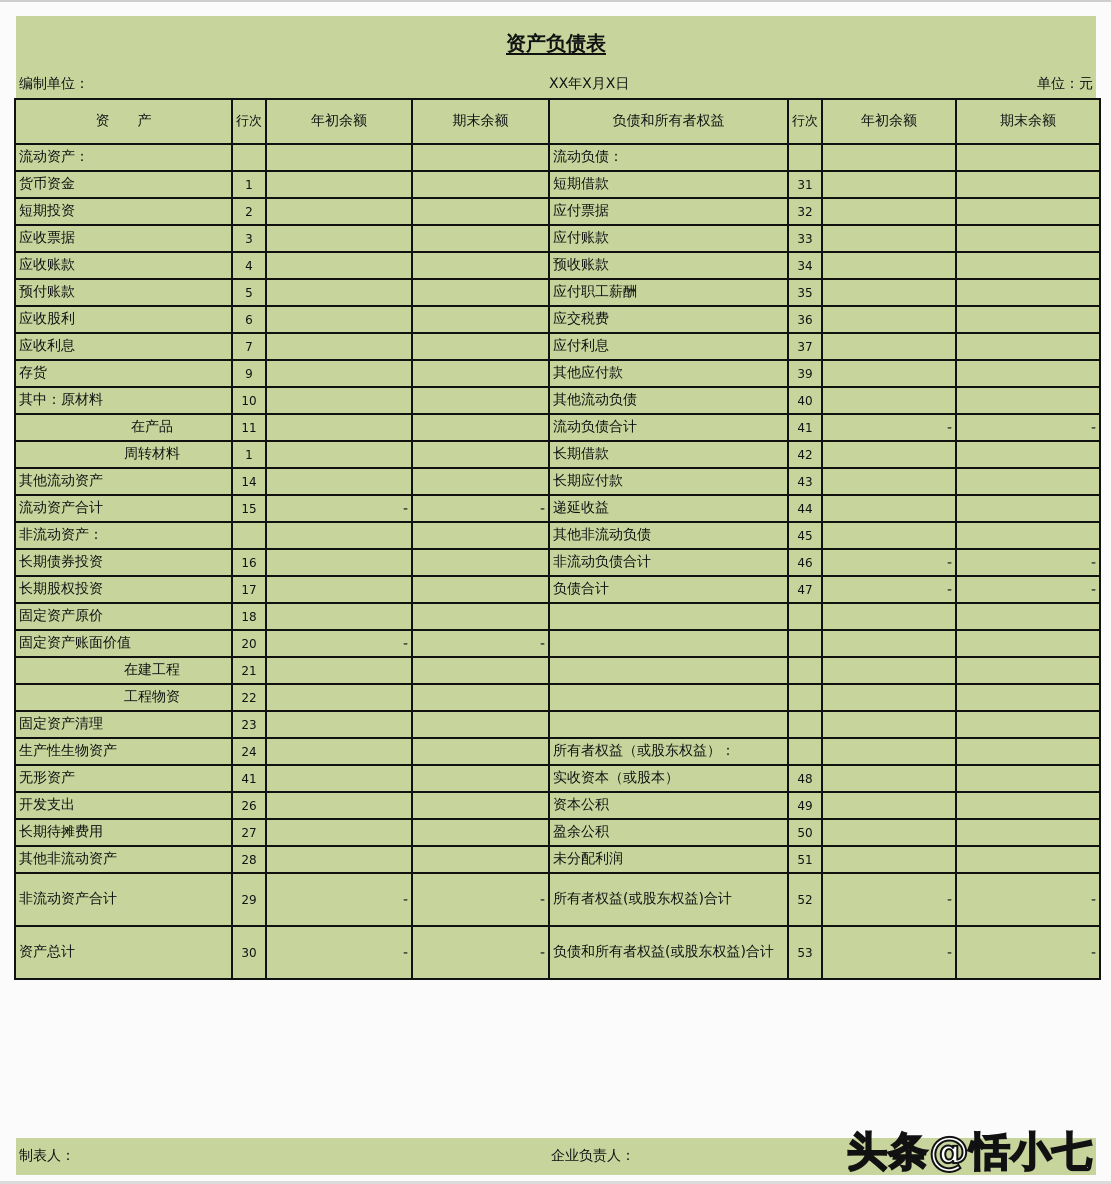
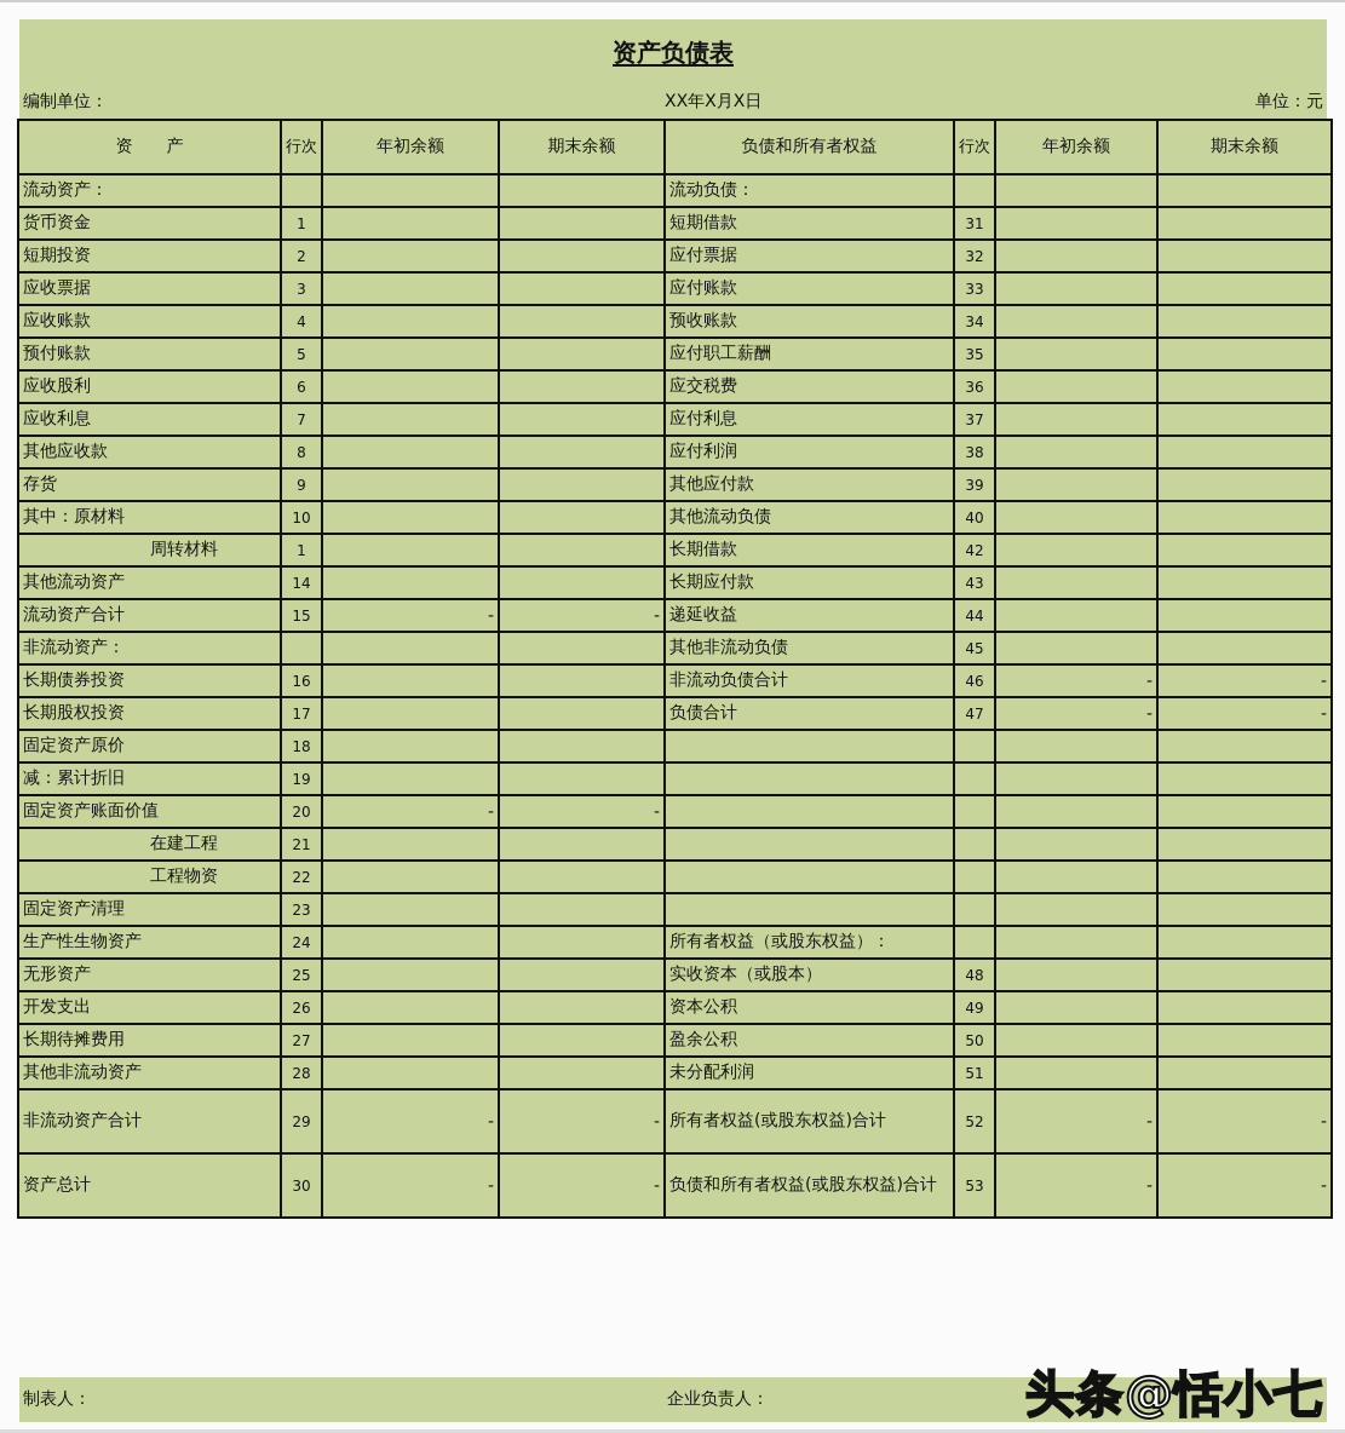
  资产负债表
  编制单位：
  XX年X月X日
  单位：元
  资 产	行次	年初余额	期末余额	负债和所有者权益	行次	年初余额	期末余额
  流动资产：				流动负债：
  货币资金	1			短期借款	31
  短期投资	2			应付票据	32
  应收票据	3			应付账款	33
  应收账款	4			预收账款	34
  预付账款	5			应付职工薪酬	35
  应收股利	6			应交税费	36
  应收利息	7			应付利息	37
+ 其他应收款	8			应付利润	38
  存货	9			其他应付款	39
  其中：原材料	10			其他流动负债	40
- 在产品	11			流动负债合计	41	-	-
  周转材料	1			长期借款	42
  其他流动资产	14			长期应付款	43
  流动资产合计	15	-	-	递延收益	44
  非流动资产：				其他非流动负债	45
  长期债券投资	16			非流动负债合计	46	-	-
  长期股权投资	17			负债合计	47	-	-
  固定资产原价	18
+ 减：累计折旧	19
  固定资产账面价值	20	-	-
  在建工程	21
  工程物资	22
  固定资产清理	23
  生产性生物资产	24			所有者权益（或股东权益）：
- 无形资产	41			实收资本（或股本）	48
+ 无形资产	25			实收资本（或股本）	48
  开发支出	26			资本公积	49
  长期待摊费用	27			盈余公积	50
  其他非流动资产	28			未分配利润	51
  非流动资产合计	29	-	-	所有者权益(或股东权益)合计	52	-	-
  资产总计	30	-	-	负债和所有者权益(或股东权益)合计	53	-	-
  制表人：
  企业负责人：
  头条@恬小七
